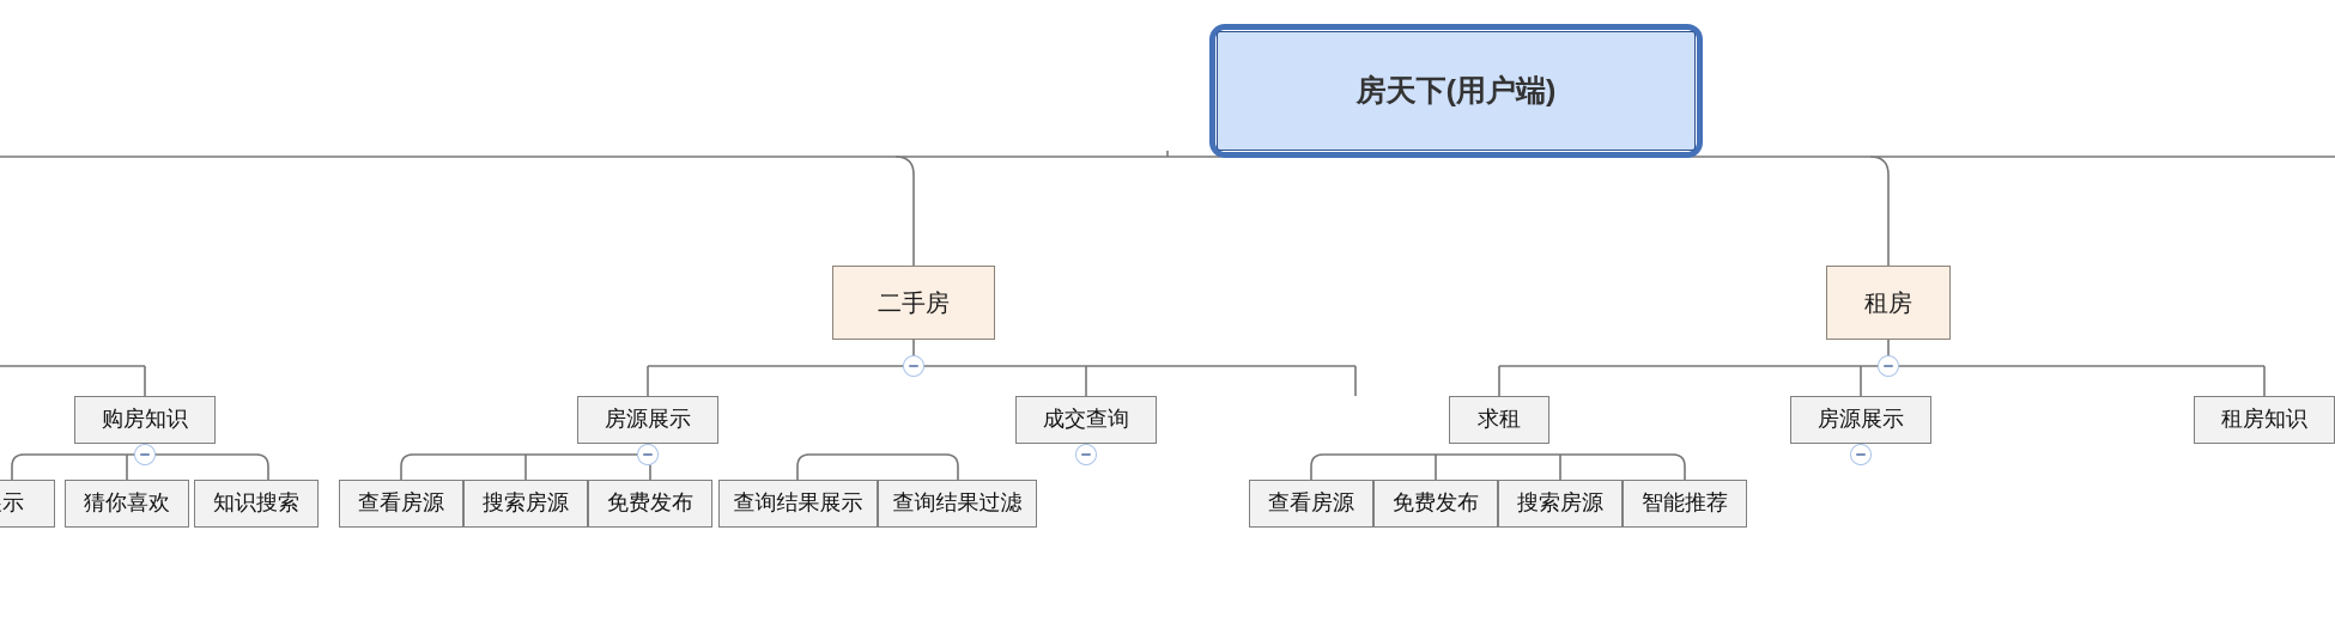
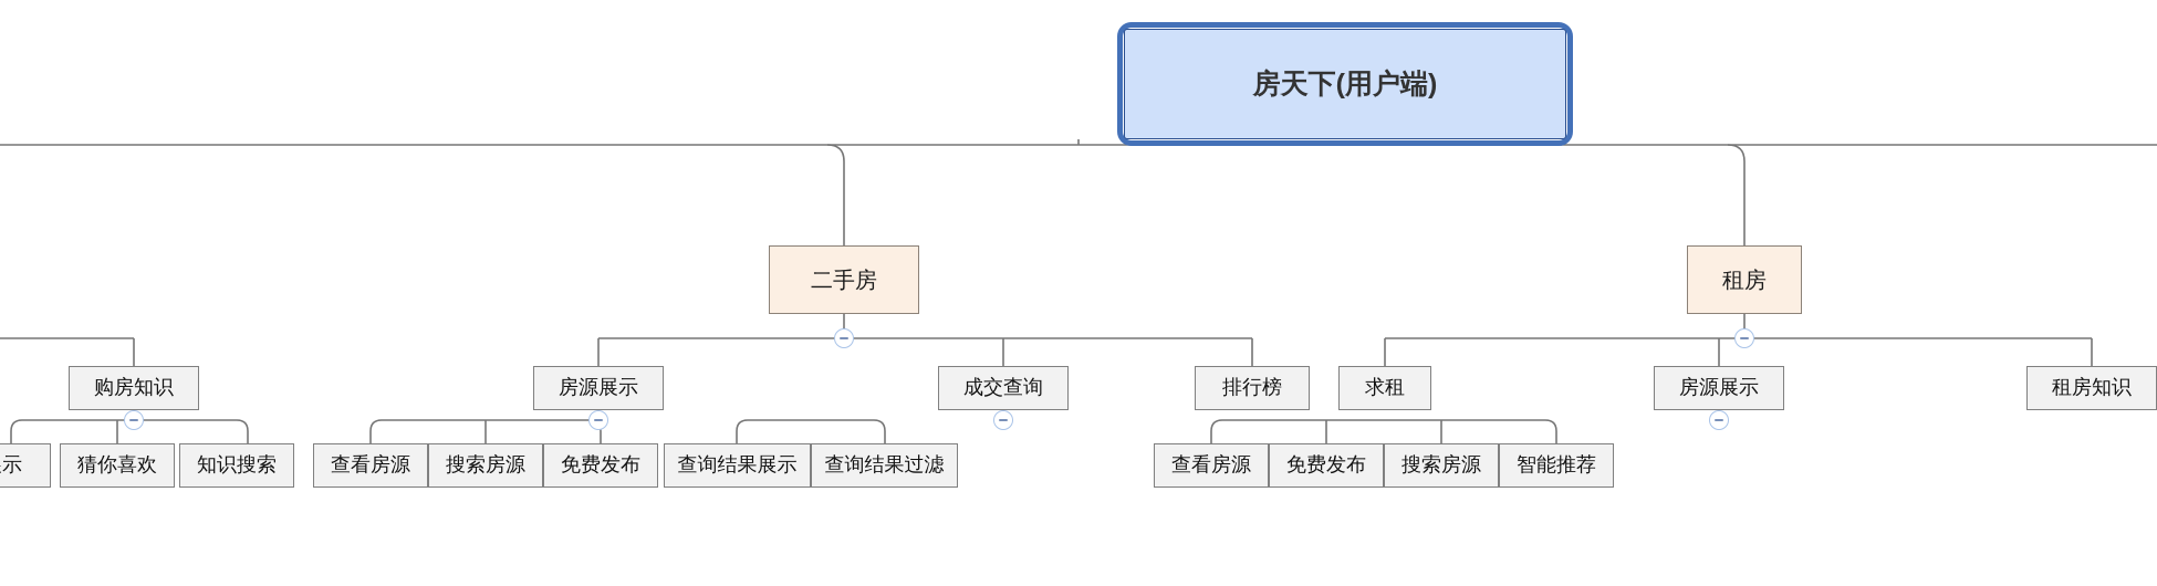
  房天下(用户端)
  二手房
  租房
  购房知识
  房源展示
  成交查询
+ 排行榜
  求租
  房源展示
  租房知识
  猜你喜欢
  知识搜索
  查看房源
  搜索房源
  免费发布
  查询结果展示
  查询结果过滤
  查看房源
  免费发布
  搜索房源
  智能推荐
